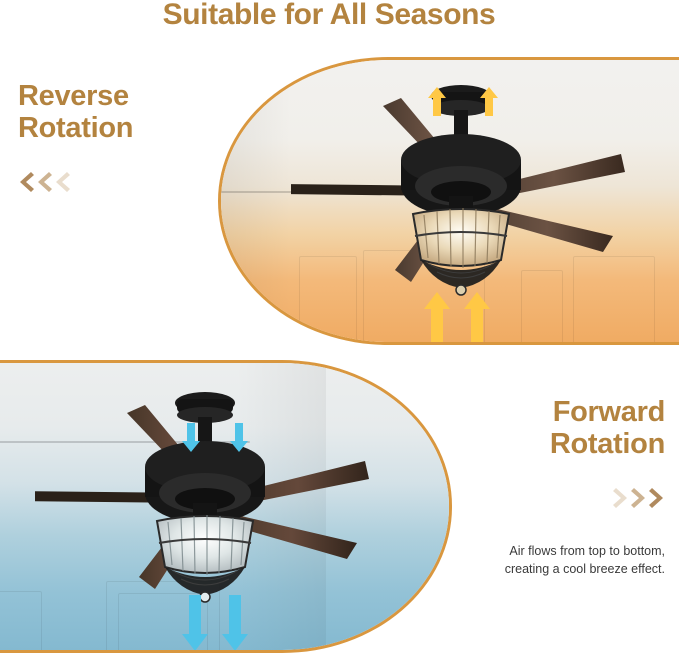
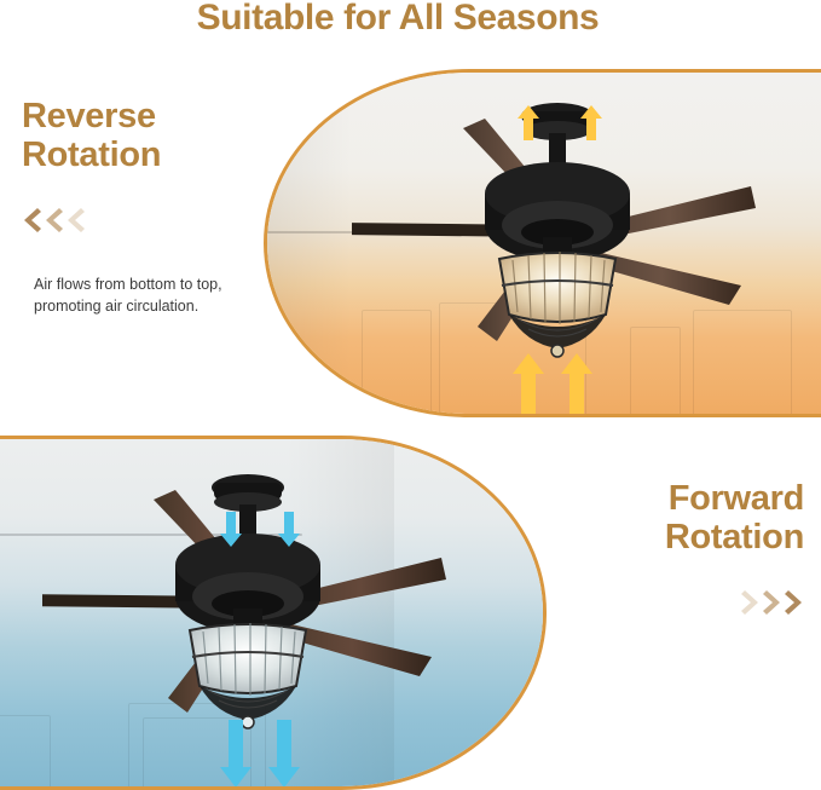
  Suitable for All Seasons
  Reverse
  Rotation
+ Air flows from bottom to top,
+ promoting air circulation.
  Forward
  Rotation
- Air flows from top to bottom,
- creating a cool breeze effect.
